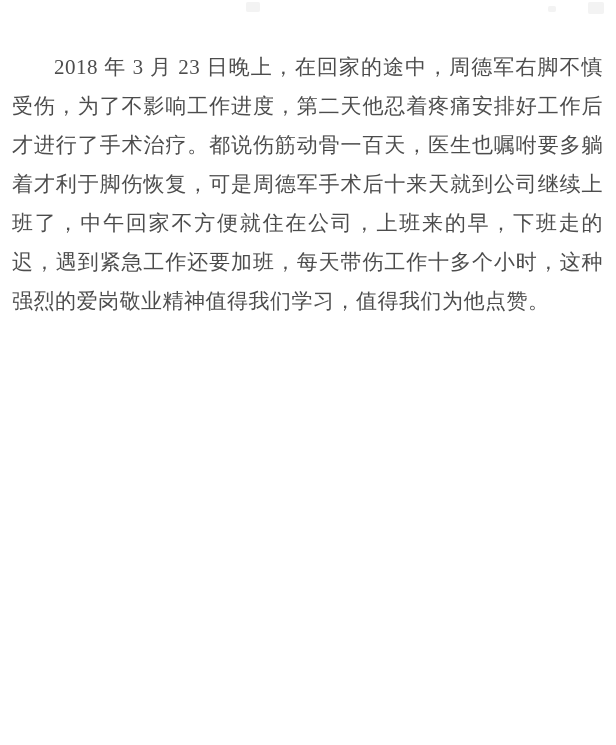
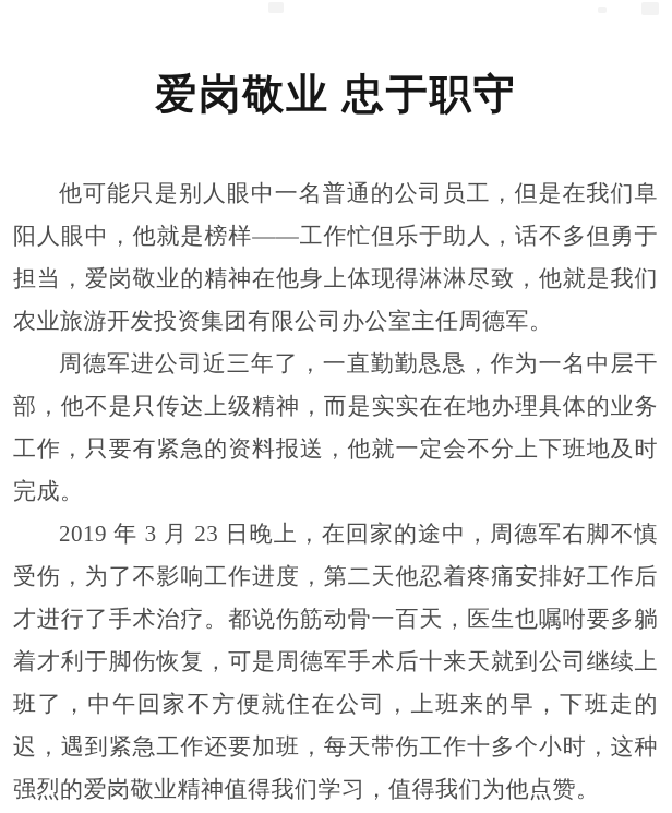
+ 爱岗敬业 忠于职守
+ 他可能只是别人眼中一名普通的公司员工，但是在我们阜阳人眼中，他就是榜样——工作忙但乐于助人，话不多但勇于担当，爱岗敬业的精神在他身上体现得淋淋尽致，他就是我们农业旅游开发投资集团有限公司办公室主任周德军。
+ 周德军进公司近三年了，一直勤勤恳恳，作为一名中层干部，他不是只传达上级精神，而是实实在在地办理具体的业务工作，只要有紧急的资料报送，他就一定会不分上下班地及时完成。
- 2018 年 3 月 23 日晚上，在回家的途中，周德军右脚不慎受伤，为了不影响工作进度，第二天他忍着疼痛安排好工作后才进行了手术治疗。都说伤筋动骨一百天，医生也嘱咐要多躺着才利于脚伤恢复，可是周德军手术后十来天就到公司继续上班了，中午回家不方便就住在公司，上班来的早，下班走的迟，遇到紧急工作还要加班，每天带伤工作十多个小时，这种强烈的爱岗敬业精神值得我们学习，值得我们为他点赞。
+ 2019 年 3 月 23 日晚上，在回家的途中，周德军右脚不慎受伤，为了不影响工作进度，第二天他忍着疼痛安排好工作后才进行了手术治疗。都说伤筋动骨一百天，医生也嘱咐要多躺着才利于脚伤恢复，可是周德军手术后十来天就到公司继续上班了，中午回家不方便就住在公司，上班来的早，下班走的迟，遇到紧急工作还要加班，每天带伤工作十多个小时，这种强烈的爱岗敬业精神值得我们学习，值得我们为他点赞。
